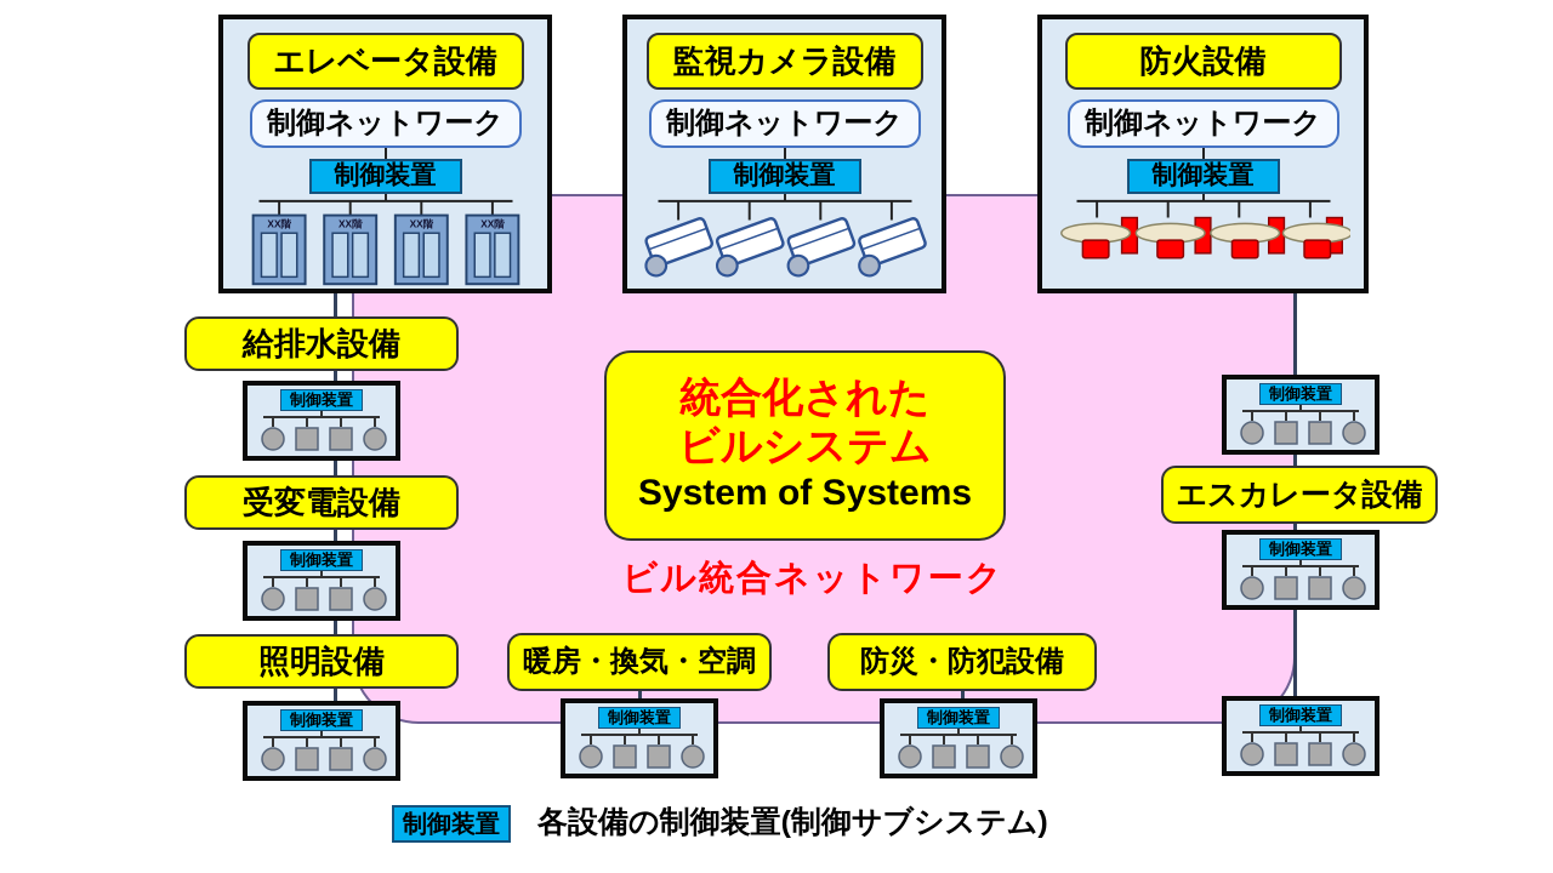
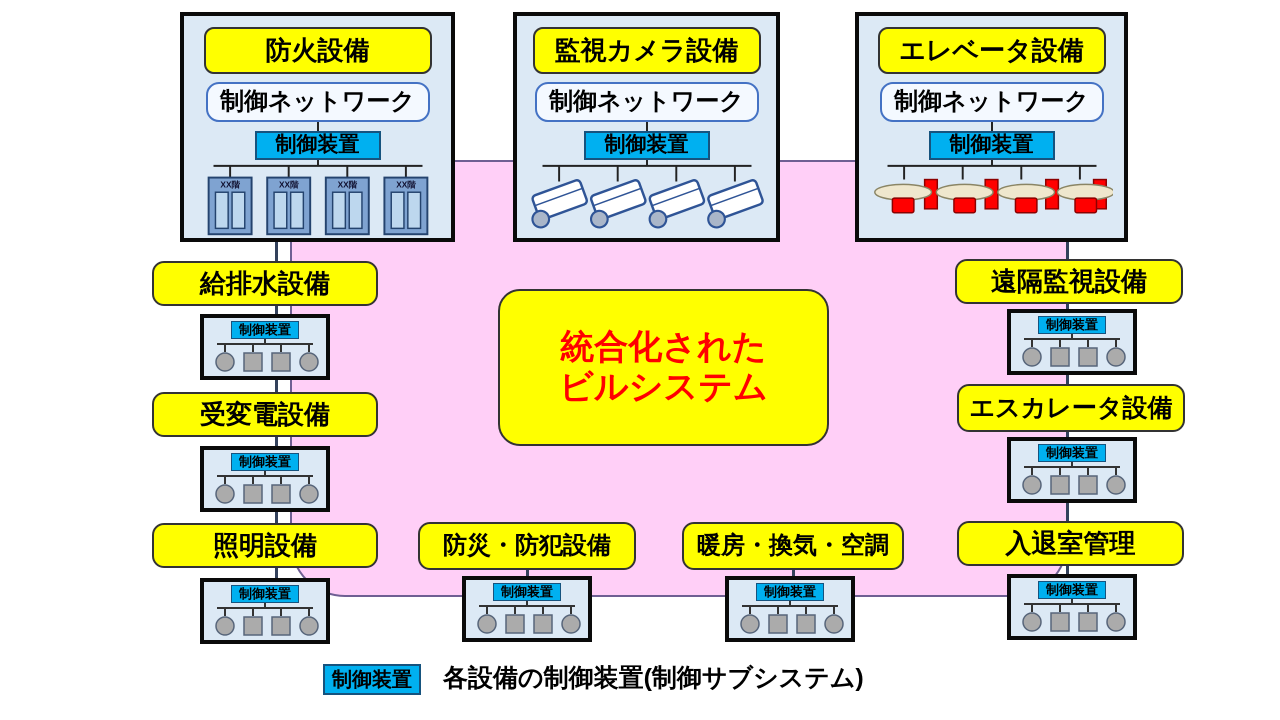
- エレベータ設備
+ 防火設備
  制御ネットワーク
  制御装置
  XX階
  XX階
  XX階
  XX階
  監視カメラ設備
  制御ネットワーク
  制御装置
- 防火設備
+ エレベータ設備
  制御ネットワーク
  制御装置
  給排水設備
  制御装置
  受変電設備
  制御装置
  照明設備
  制御装置
+ 遠隔監視設備
  制御装置
  エスカレータ設備
  制御装置
+ 入退室管理
  制御装置
- 暖房・換気・空調
+ 防災・防犯設備
  制御装置
- 防災・防犯設備
+ 暖房・換気・空調
  制御装置
  統合化された
  ビルシステム
- System of Systems
- ビル統合ネットワーク
  制御装置
  各設備の制御装置(制御サブシステム)
